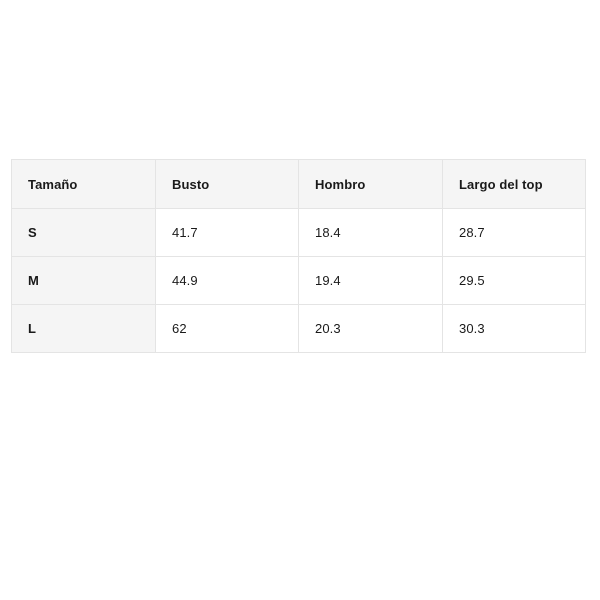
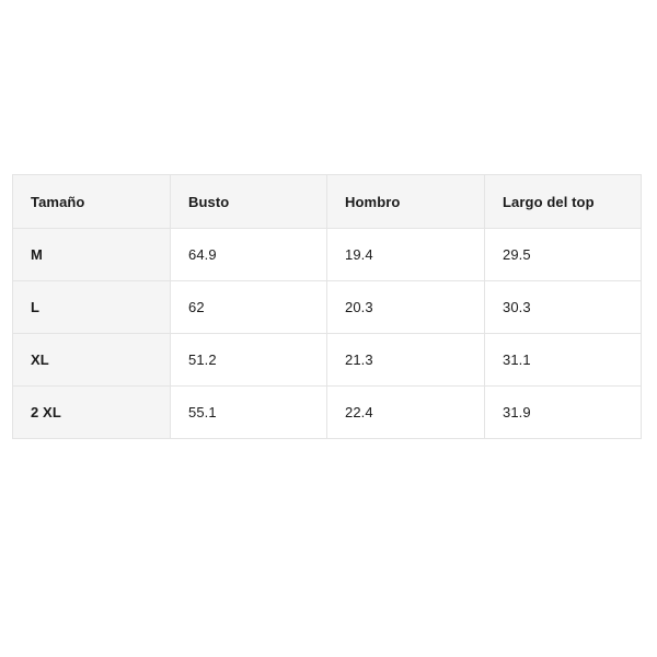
  Tamaño	Busto	Hombro	Largo del top
- S	41.7	18.4	28.7
- M	44.9	19.4	29.5
+ M	64.9	19.4	29.5
  L	62	20.3	30.3
+ XL	51.2	21.3	31.1
+ 2 XL	55.1	22.4	31.9
